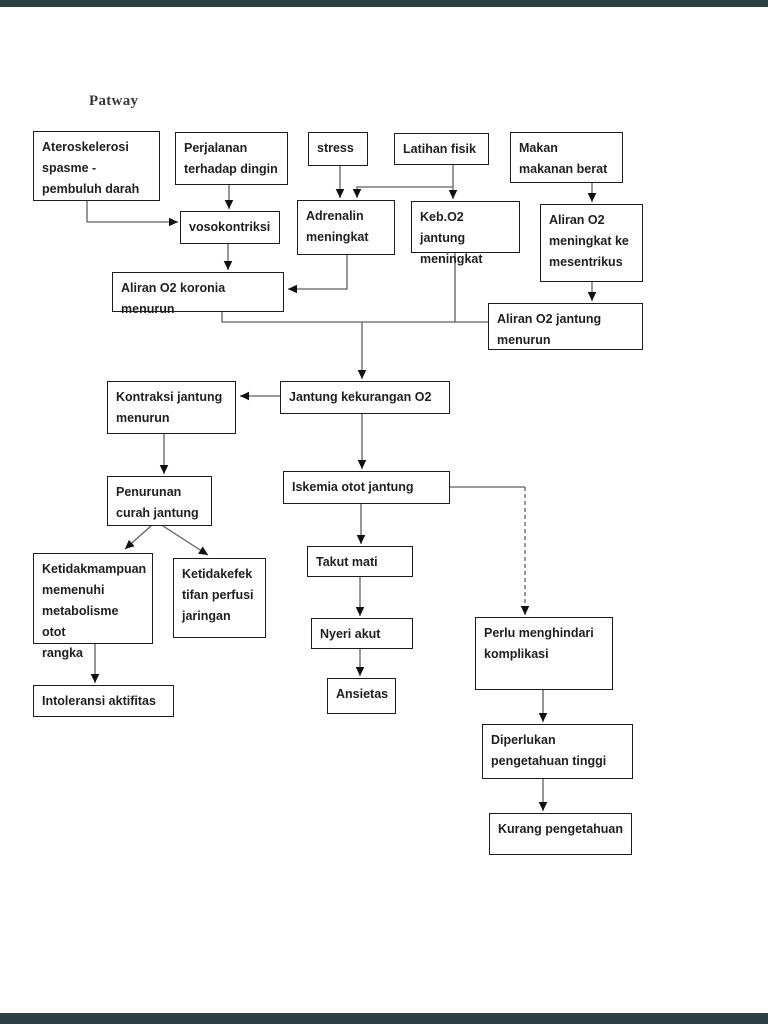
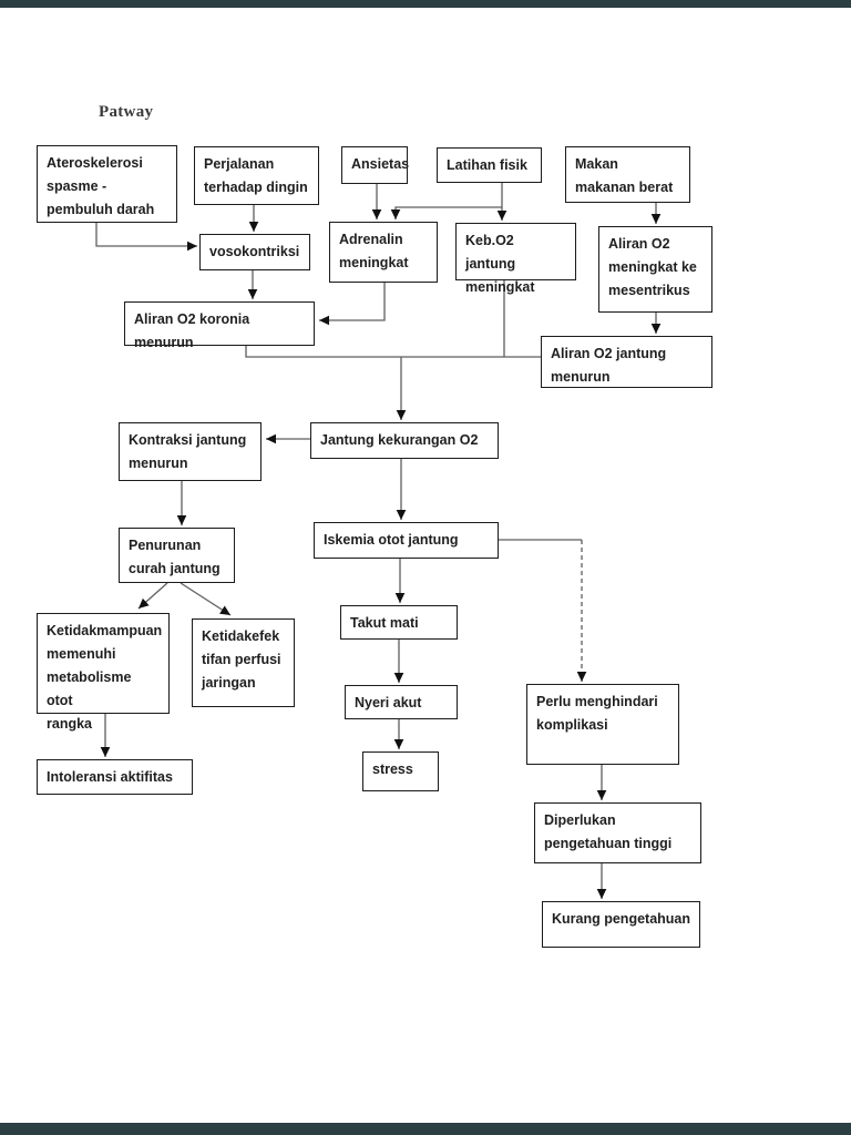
  Patway
  Ateroskelerosi
  spasme -
  pembuluh darah
  Perjalanan
  terhadap dingin
- stress
+ Ansietas
  Latihan fisik
  Makan
  makanan berat
  vosokontriksi
  Adrenalin
  meningkat
  Keb.O2 jantung
  meningkat
  Aliran O2
  meningkat ke
  mesentrikus
  Aliran O2 koronia menurun
  Aliran O2 jantung
  menurun
  Kontraksi jantung
  menurun
  Jantung kekurangan O2
  Penurunan
  curah jantung
  Iskemia otot jantung
  Ketidakmampuan
  memenuhi
  metabolisme otot
  rangka
  Ketidakefek
  tifan perfusi
  jaringan
  Takut mati
  Perlu menghindari
  komplikasi
  Nyeri akut
- Ansietas
+ stress
  Intoleransi aktifitas
  Diperlukan
  pengetahuan tinggi
  Kurang pengetahuan
